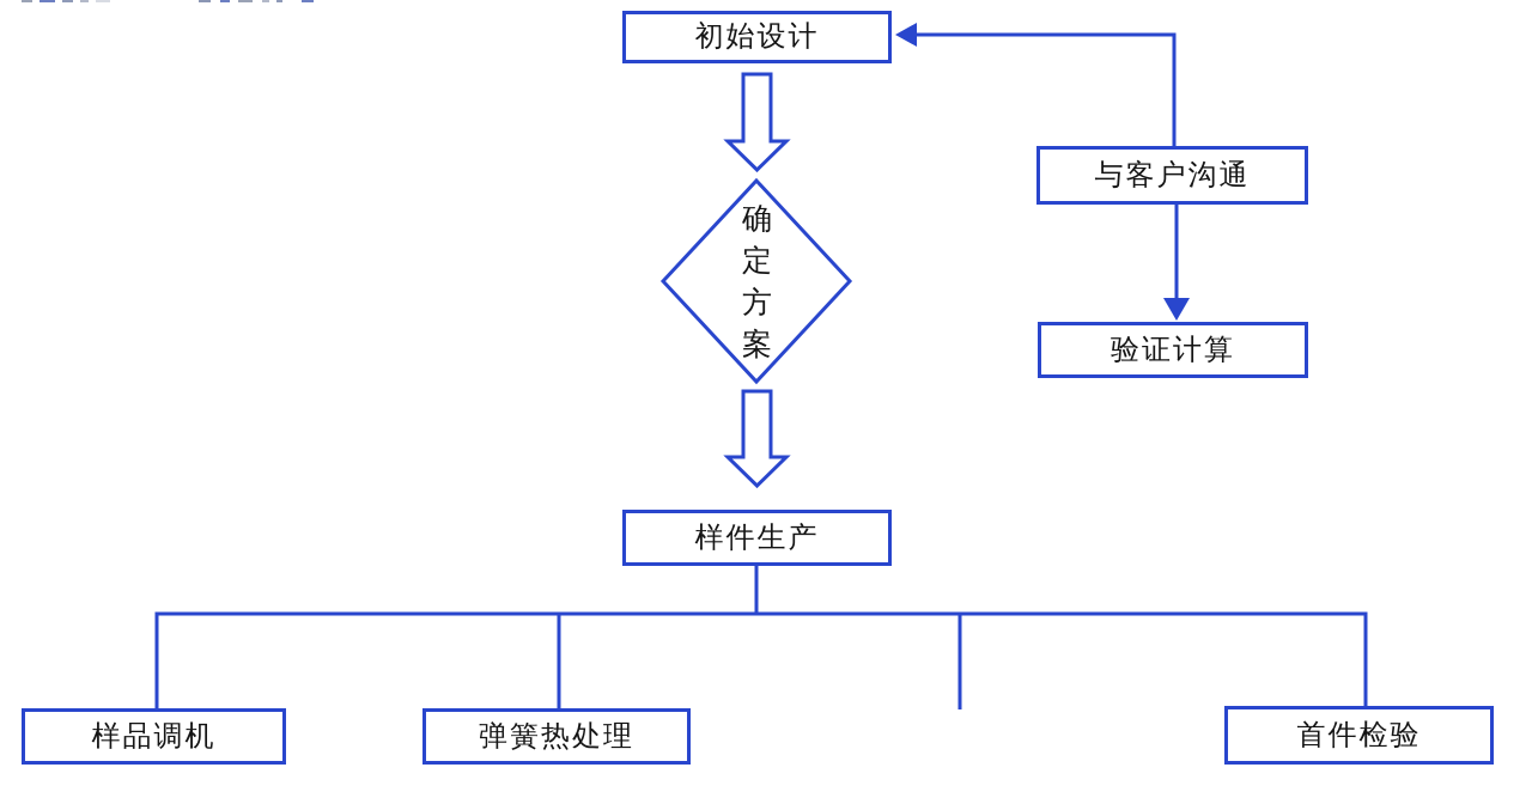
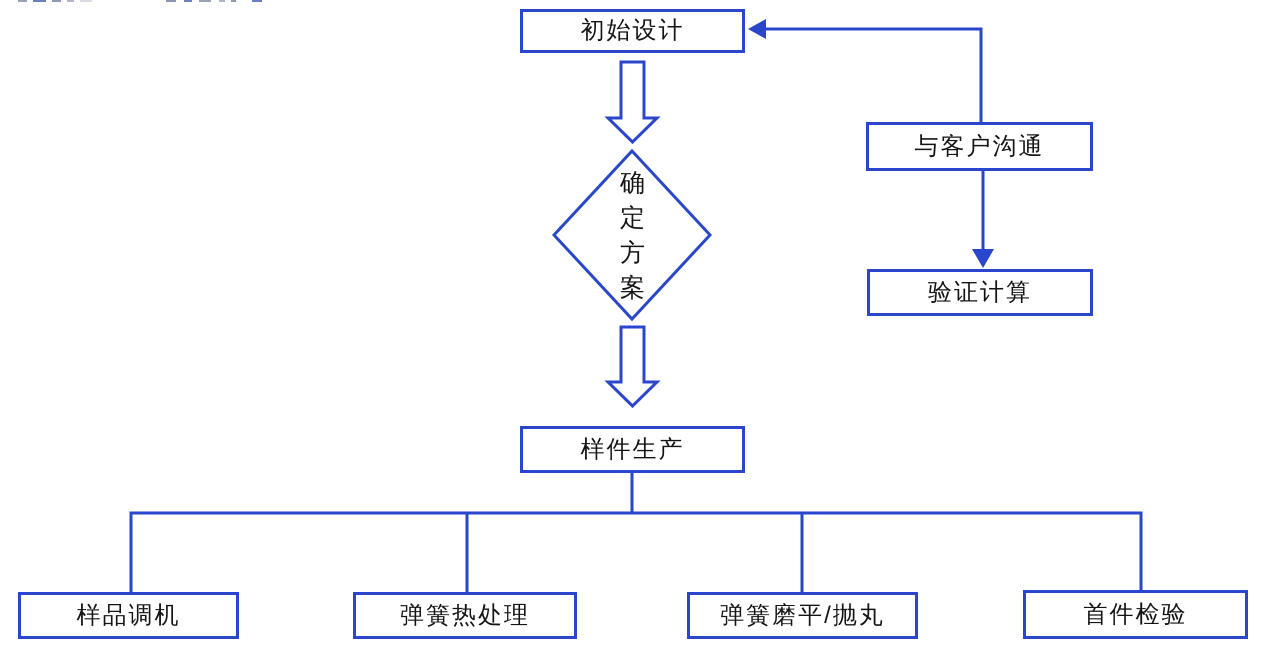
  初始设计
  与客户沟通
  验证计算
  样件生产
  样品调机
  弹簧热处理
+ 弹簧磨平/抛丸
  首件检验
  确定方案
